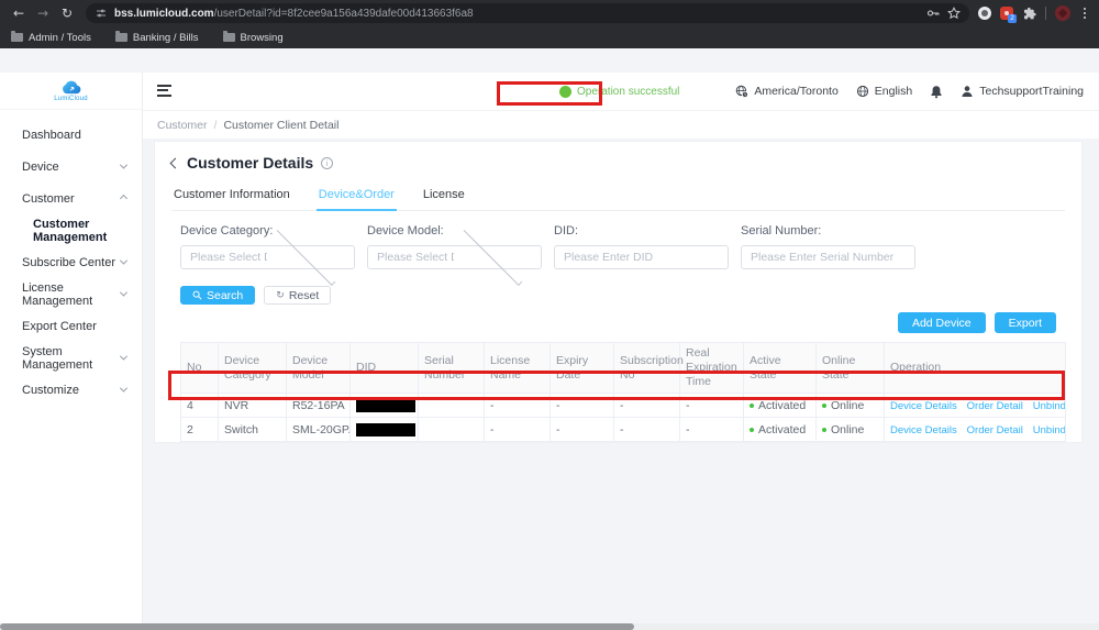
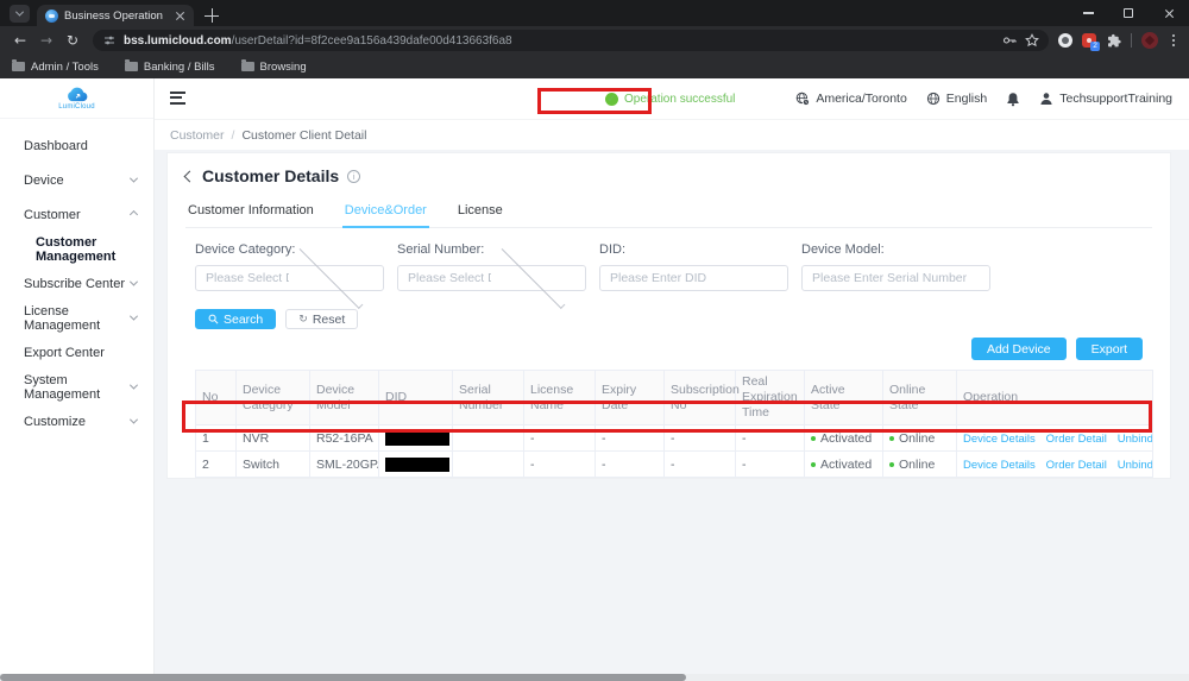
+ Business Operation
  ←
  →
  ↻
  bss.lumicloud.com/userDetail?id=8f2cee9a156a439dafe00d413663f6a8
  Admin / Tools
  Banking / Bills
  Browsing
  Dashboard
  Device
  Customer
  Customer Management
  Subscribe Center
  License Management
  Export Center
  System Management
  Customize
  Operation successful
  America/Toronto
  English
  TechsupportTraining
  Customer
  /
  Customer Client Detail
  Customer Details
  Customer Information
  Device&Order
  License
  Device Category:
- Device Model:
+ Serial Number:
  DID:
  Please Enter DID
- Serial Number:
+ Device Model:
  Please Enter Serial Number
  Search
  ↻
  Reset
  Add Device
  Export
  No	Device Category	Device Model	DID	Serial Number	License Name	Expiry Date	Subscription No	Real Expiration Time	Active State	Online State	Operation
- 4	NVR	R52-16PA			-	-	-	-	Activated	Online	Device Details Order Detail Unbind
+ 1	NVR	R52-16PA			-	-	-	-	Activated	Online	Device Details Order Detail Unbind
  2	Switch	SML-20GP			-	-	-	-	Activated	Online	Device Details Order Detail Unbind
